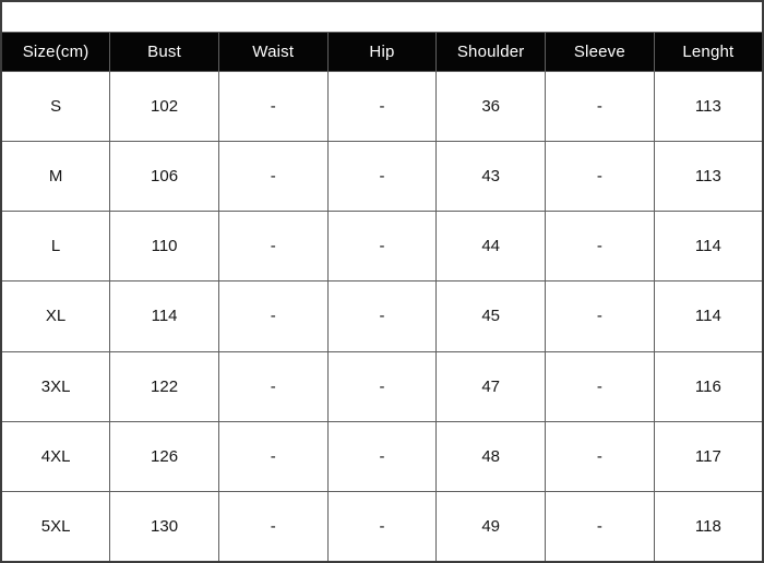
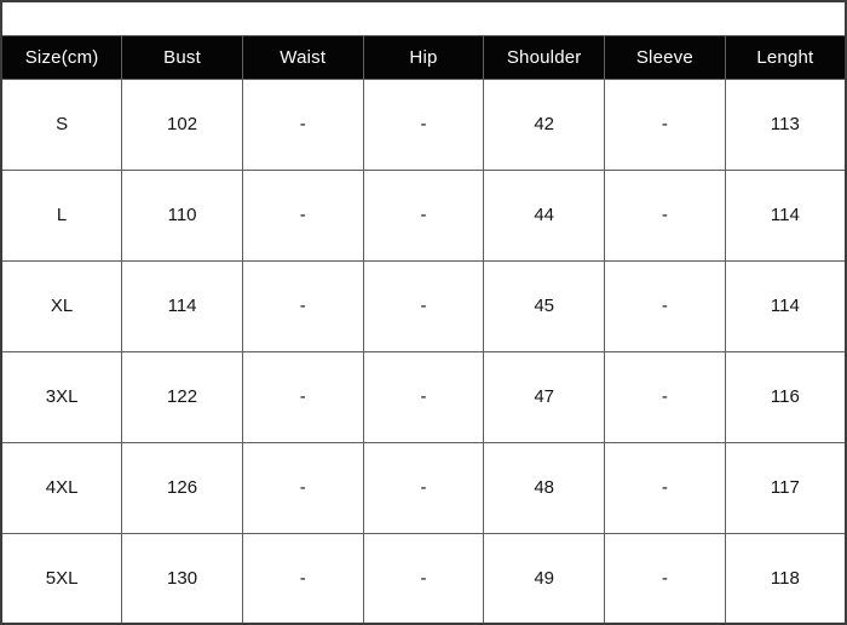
  Size(cm)	Bust	Waist	Hip	Shoulder	Sleeve	Lenght
- S	102	-	-	36	-	113
+ S	102	-	-	42	-	113
- M	106	-	-	43	-	113
  L	110	-	-	44	-	114
  XL	114	-	-	45	-	114
  3XL	122	-	-	47	-	116
  4XL	126	-	-	48	-	117
  5XL	130	-	-	49	-	118
